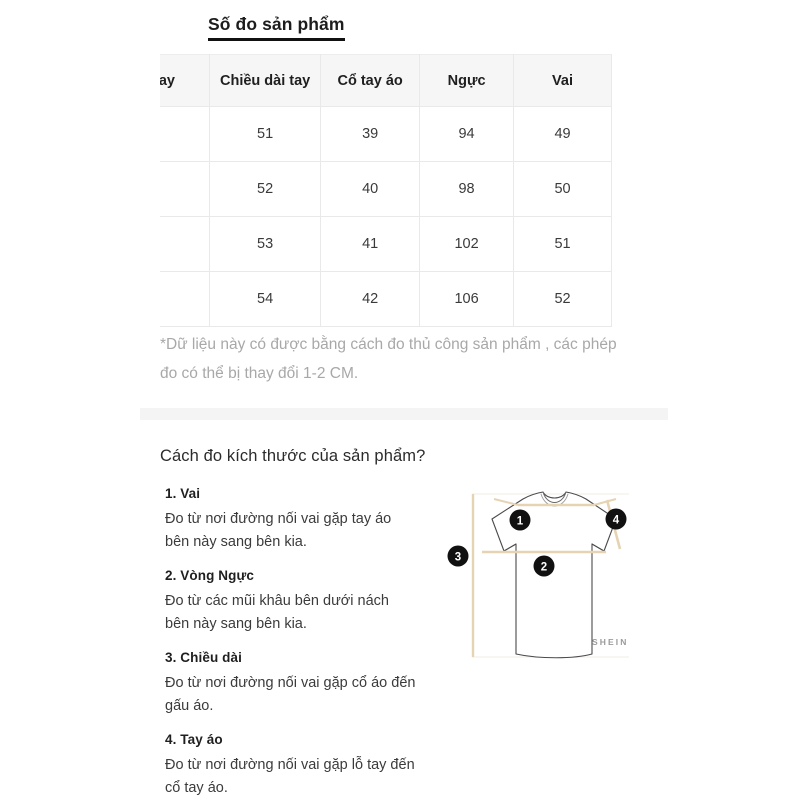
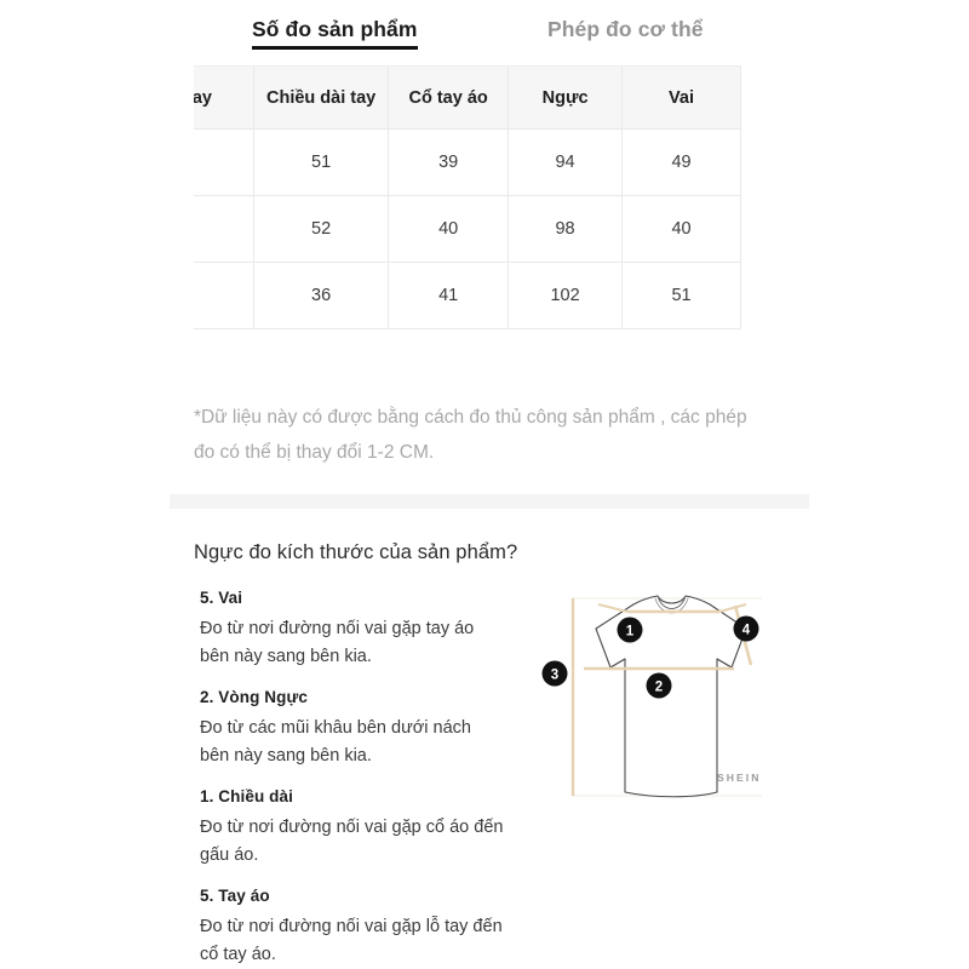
  Số đo sản phẩm
+ Phép đo cơ thể
  ay	Chiều dài tay	Cổ tay áo	Ngực	Vai
  	51	39	94	49
- 	52	40	98	50
+ 	52	40	98	40
- 	53	41	102	51
+ 	36	41	102	51
- 	54	42	106	52
  *Dữ liệu này có được bằng cách đo thủ công sản phẩm , các phép đo có thể bị thay đổi 1-2 CM.
- Cách đo kích thước của sản phẩm?
+ Ngực đo kích thước của sản phẩm?
- 1. Vai
+ 5. Vai
  Đo từ nơi đường nối vai gặp tay áo
  bên này sang bên kia.
  2. Vòng Ngực
  Đo từ các mũi khâu bên dưới nách
  bên này sang bên kia.
- 3. Chiều dài
+ 1. Chiều dài
  Đo từ nơi đường nối vai gặp cổ áo đến
  gấu áo.
- 4. Tay áo
+ 5. Tay áo
  Đo từ nơi đường nối vai gặp lỗ tay đến
  cổ tay áo.
  1
  2
  3
  4
  SHEIN
